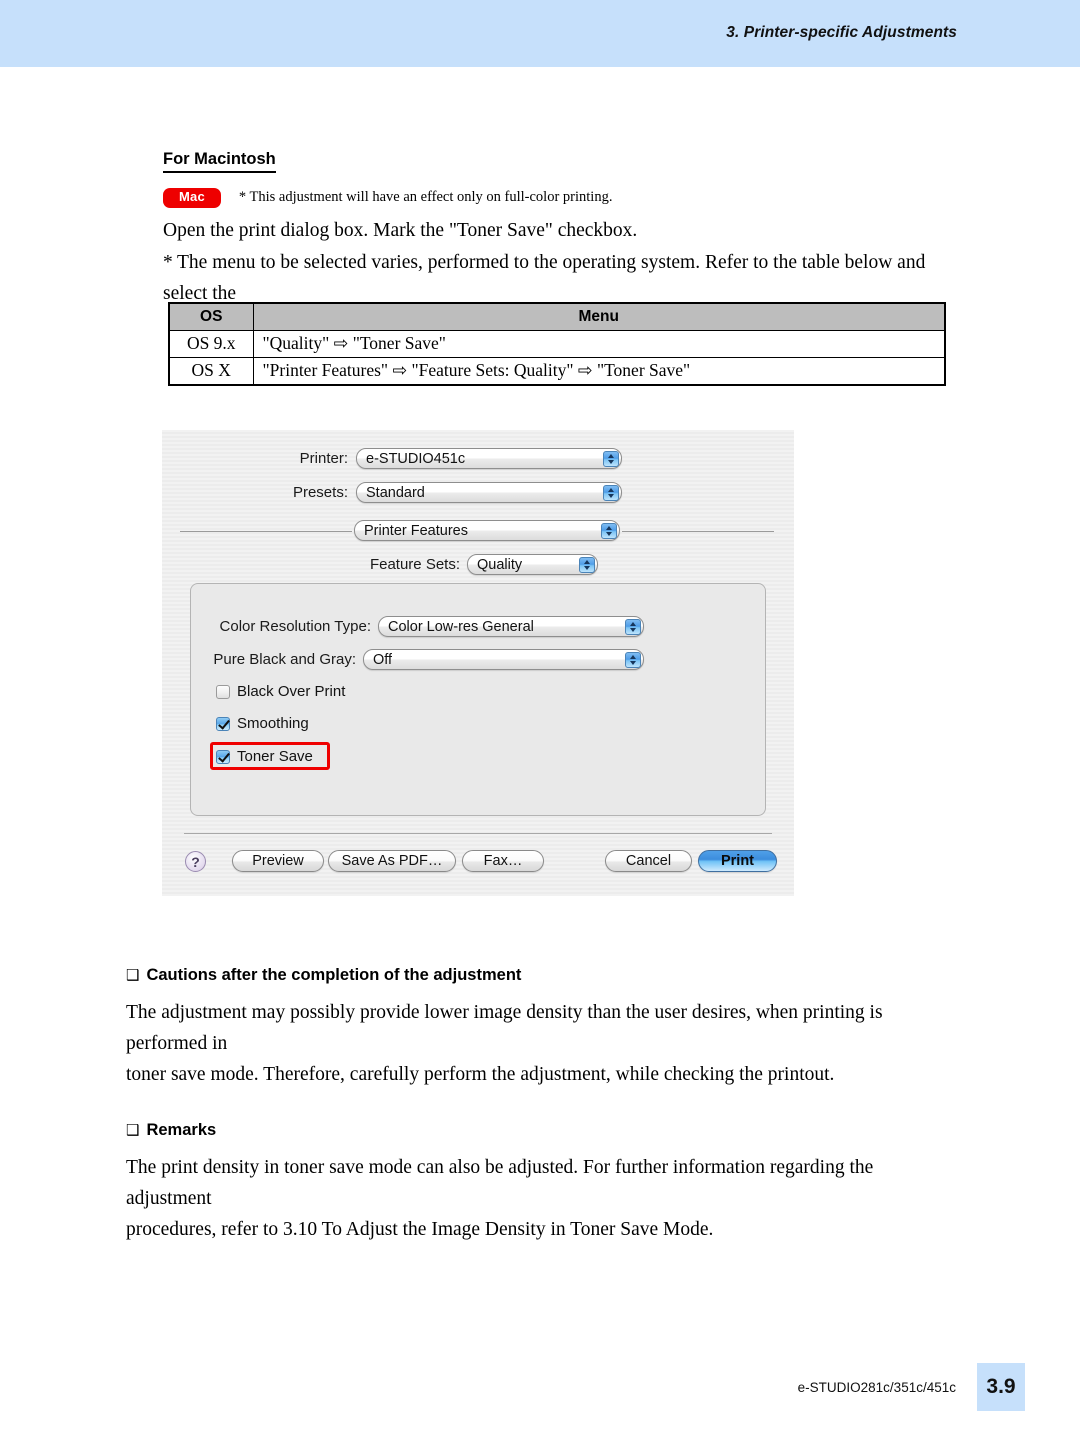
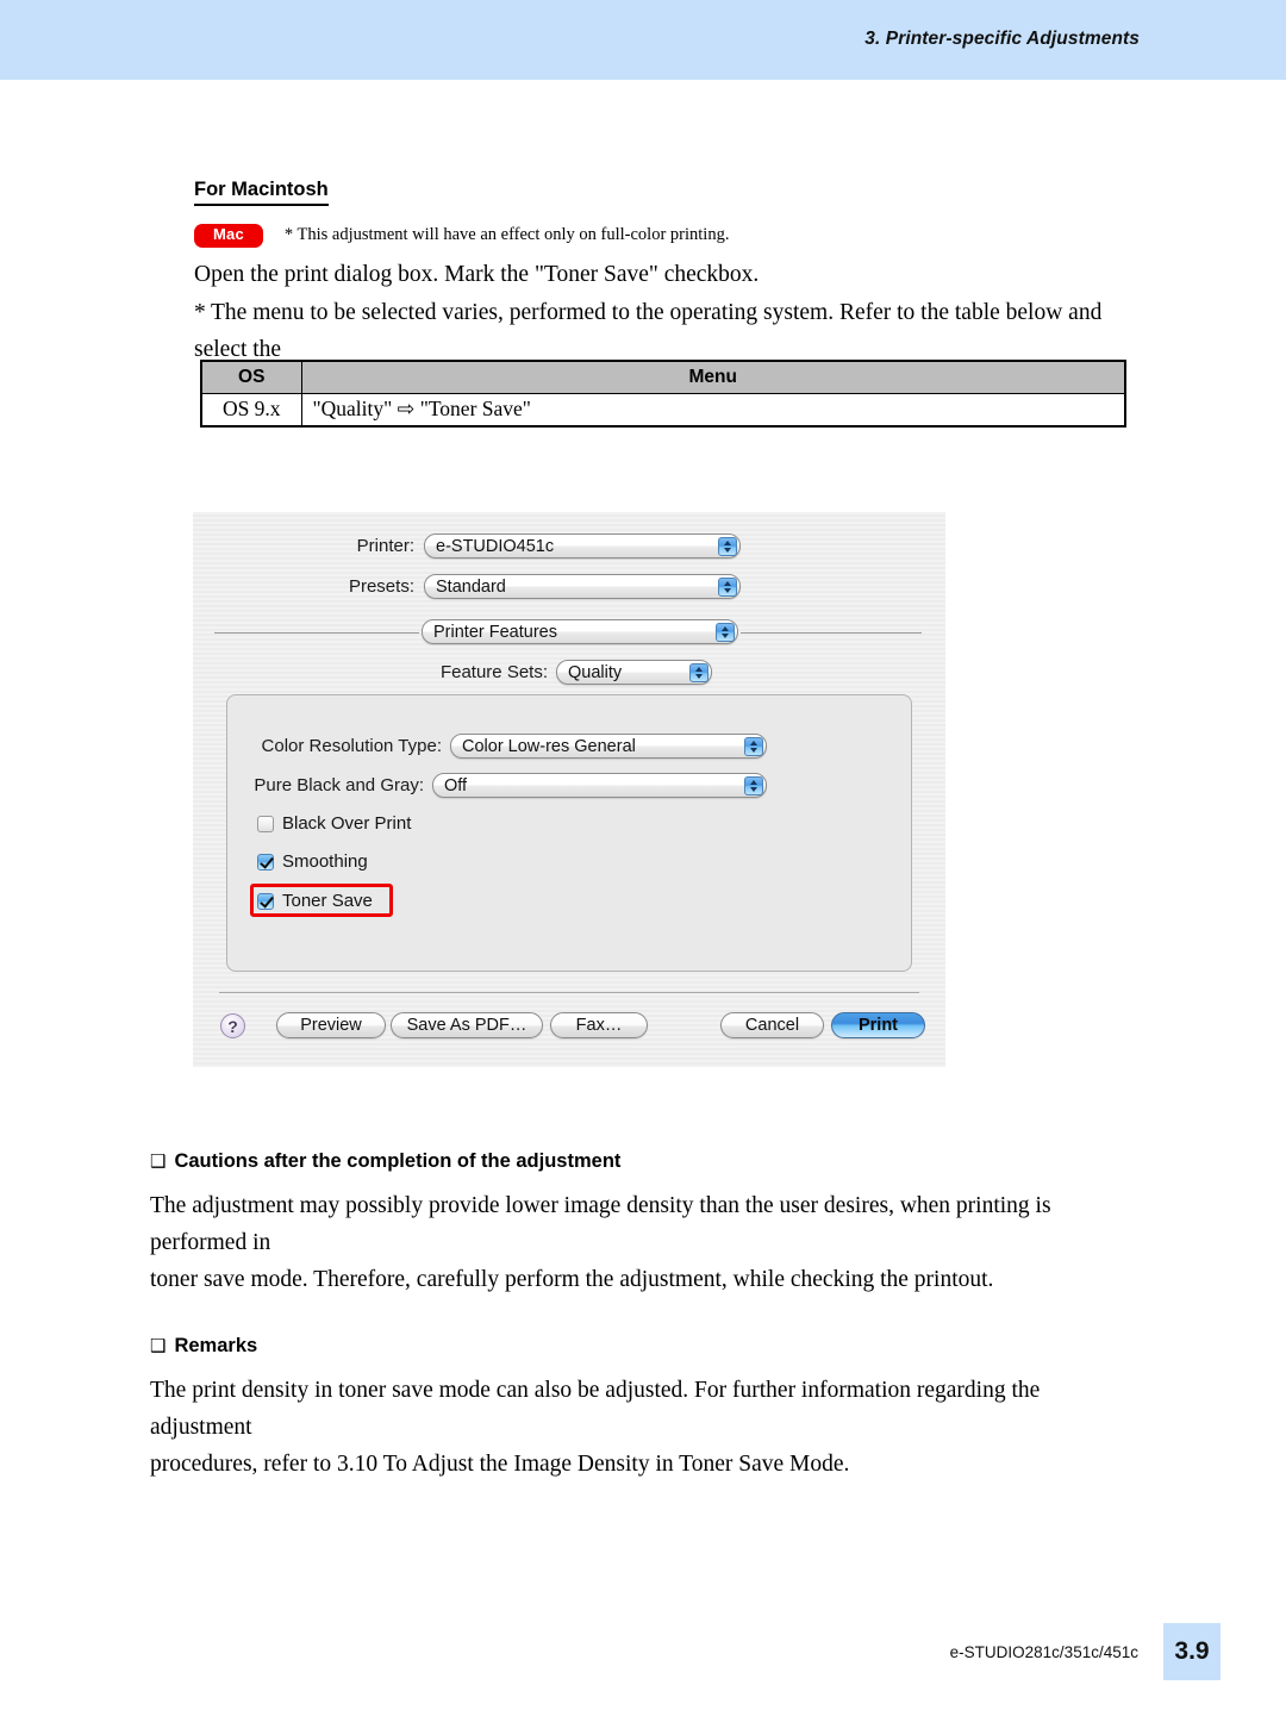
  3. Printer-specific Adjustments
  For Macintosh
  Mac
  * This adjustment will have an effect only on full-color printing.
  Open the print dialog box. Mark the "Toner Save" checkbox.
  * The menu to be selected varies, performed to the operating system. Refer to the table below and select the
  OS	Menu
  OS 9.x	"Quality" ⇨ "Toner Save"
- OS X	"Printer Features" ⇨ "Feature Sets: Quality" ⇨ "Toner Save"
  Printer:
  e-STUDIO451c
  Presets:
  Standard
  Printer Features
  Feature Sets:
  Quality
  Color Resolution Type:
  Color Low-res General
  Pure Black and Gray:
  Off
  Black Over Print
  Smoothing
  Toner Save
  ?
  Preview
  Save As PDF…
  Fax…
  Cancel
  Print
  ❑ Cautions after the completion of the adjustment
  The adjustment may possibly provide lower image density than the user desires, when printing is performed in
  toner save mode. Therefore, carefully perform the adjustment, while checking the printout.
  ❑ Remarks
  The print density in toner save mode can also be adjusted. For further information regarding the adjustment
  procedures, refer to 3.10 To Adjust the Image Density in Toner Save Mode.
  e-STUDIO281c/351c/451c
  3.9
